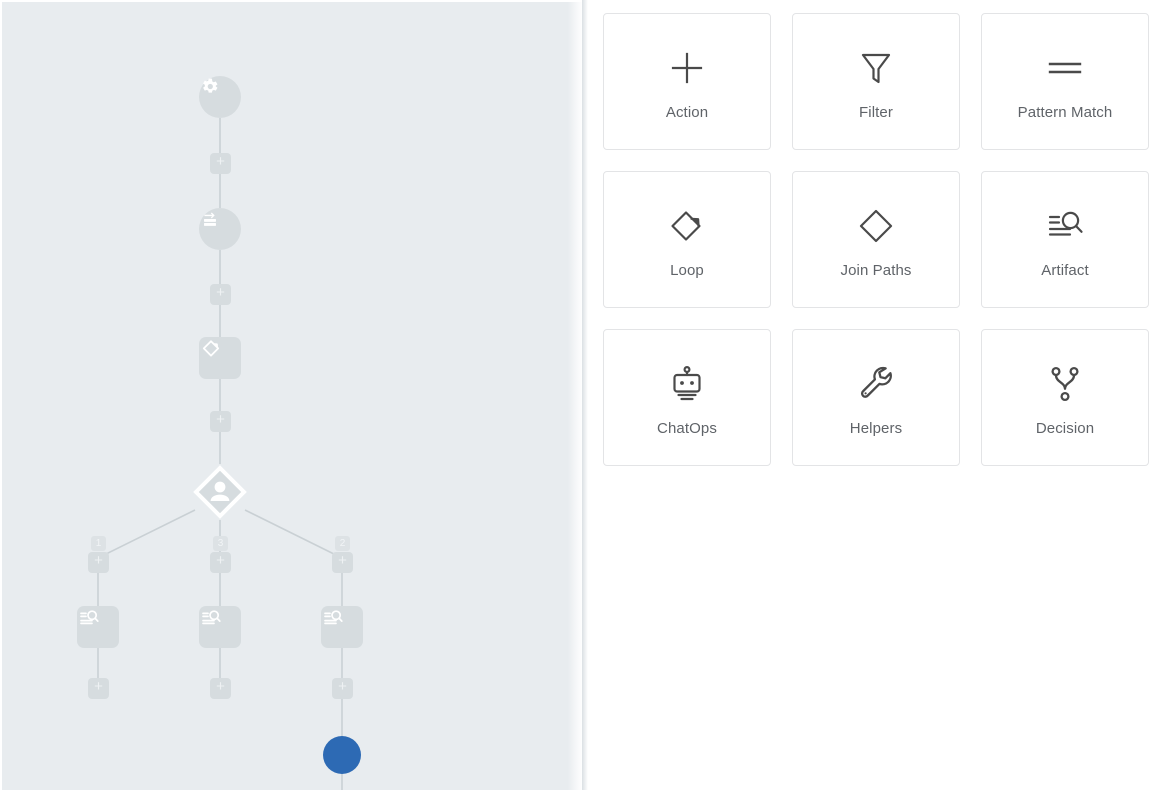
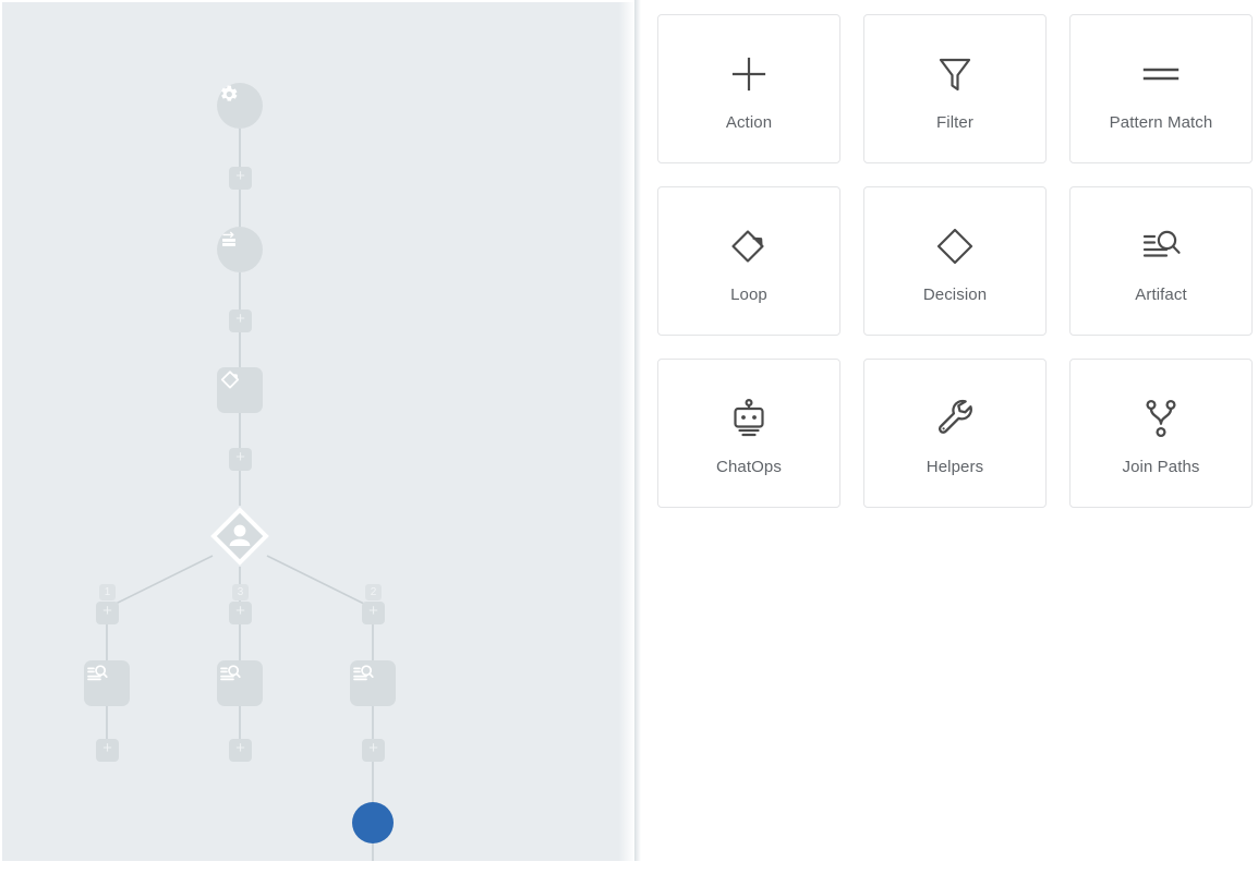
  +
  +
  +
  +
  +
  +
  +
  +
  +
  Action
  Filter
  Pattern Match
  Loop
- Join Paths
+ Decision
  Artifact
  ChatOps
  Helpers
- Decision
+ Join Paths
